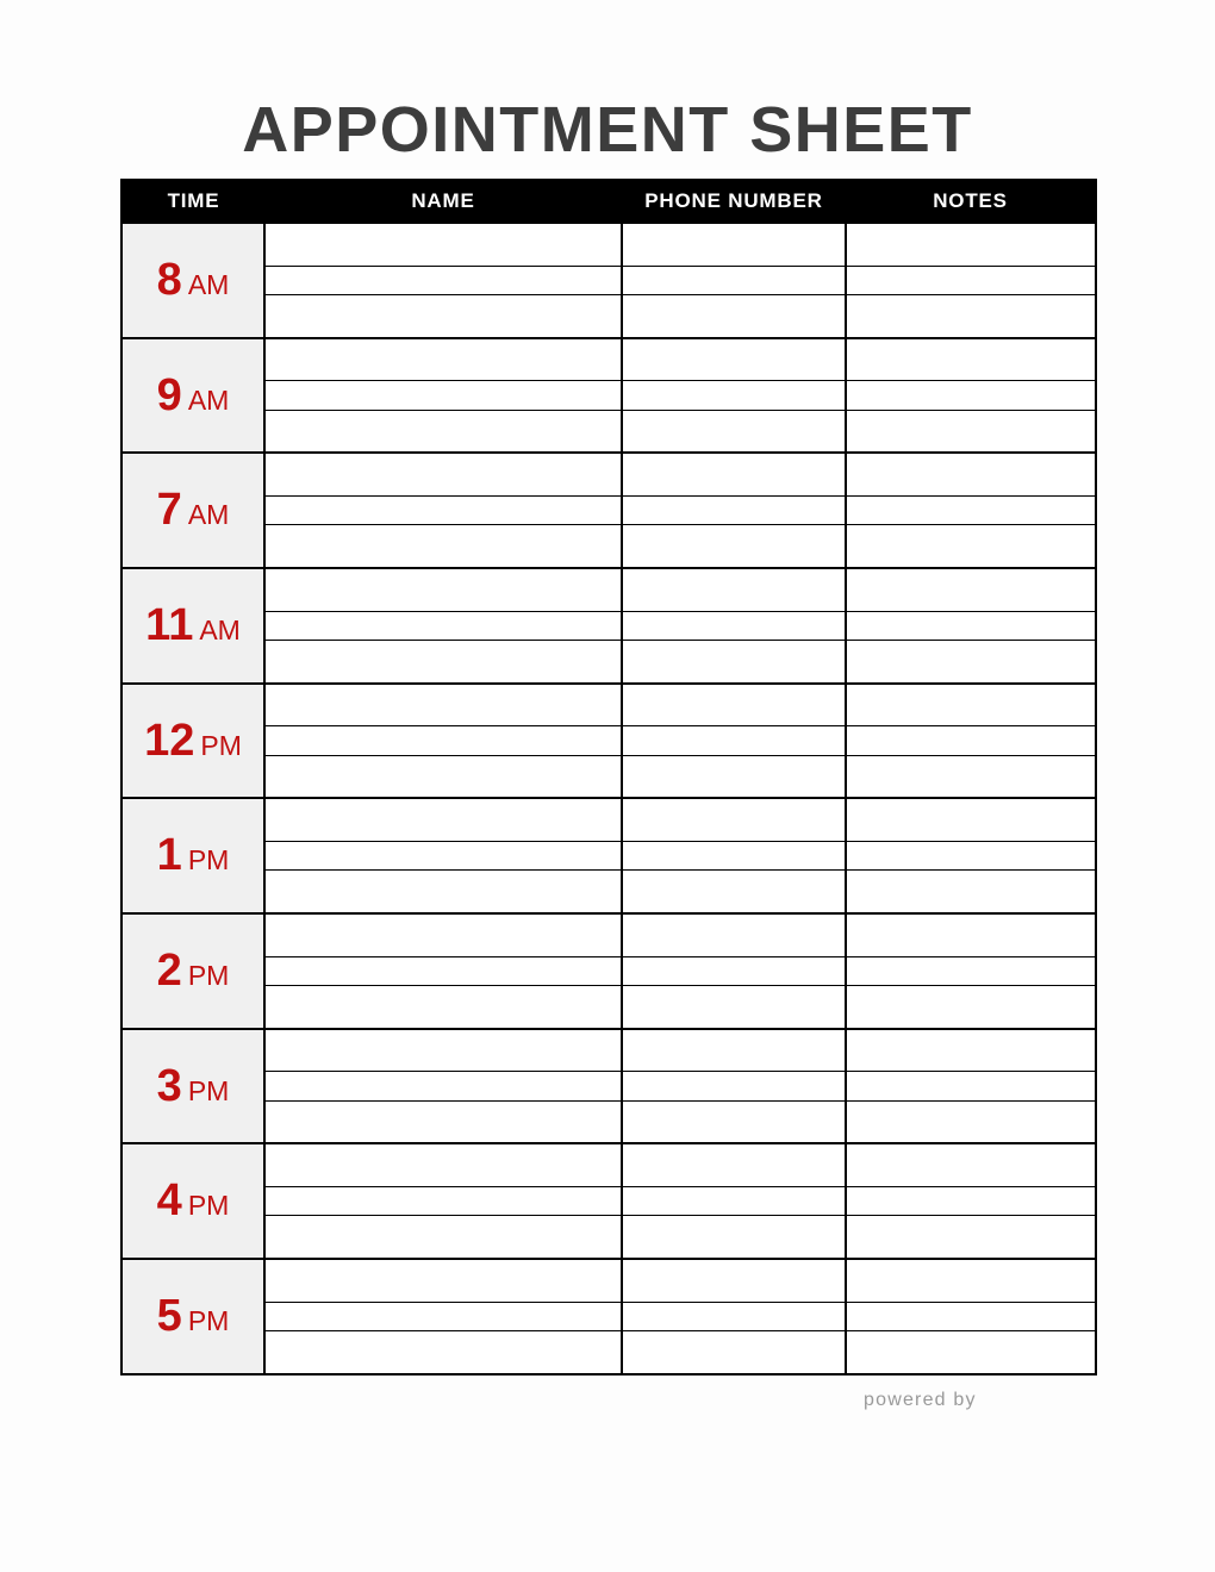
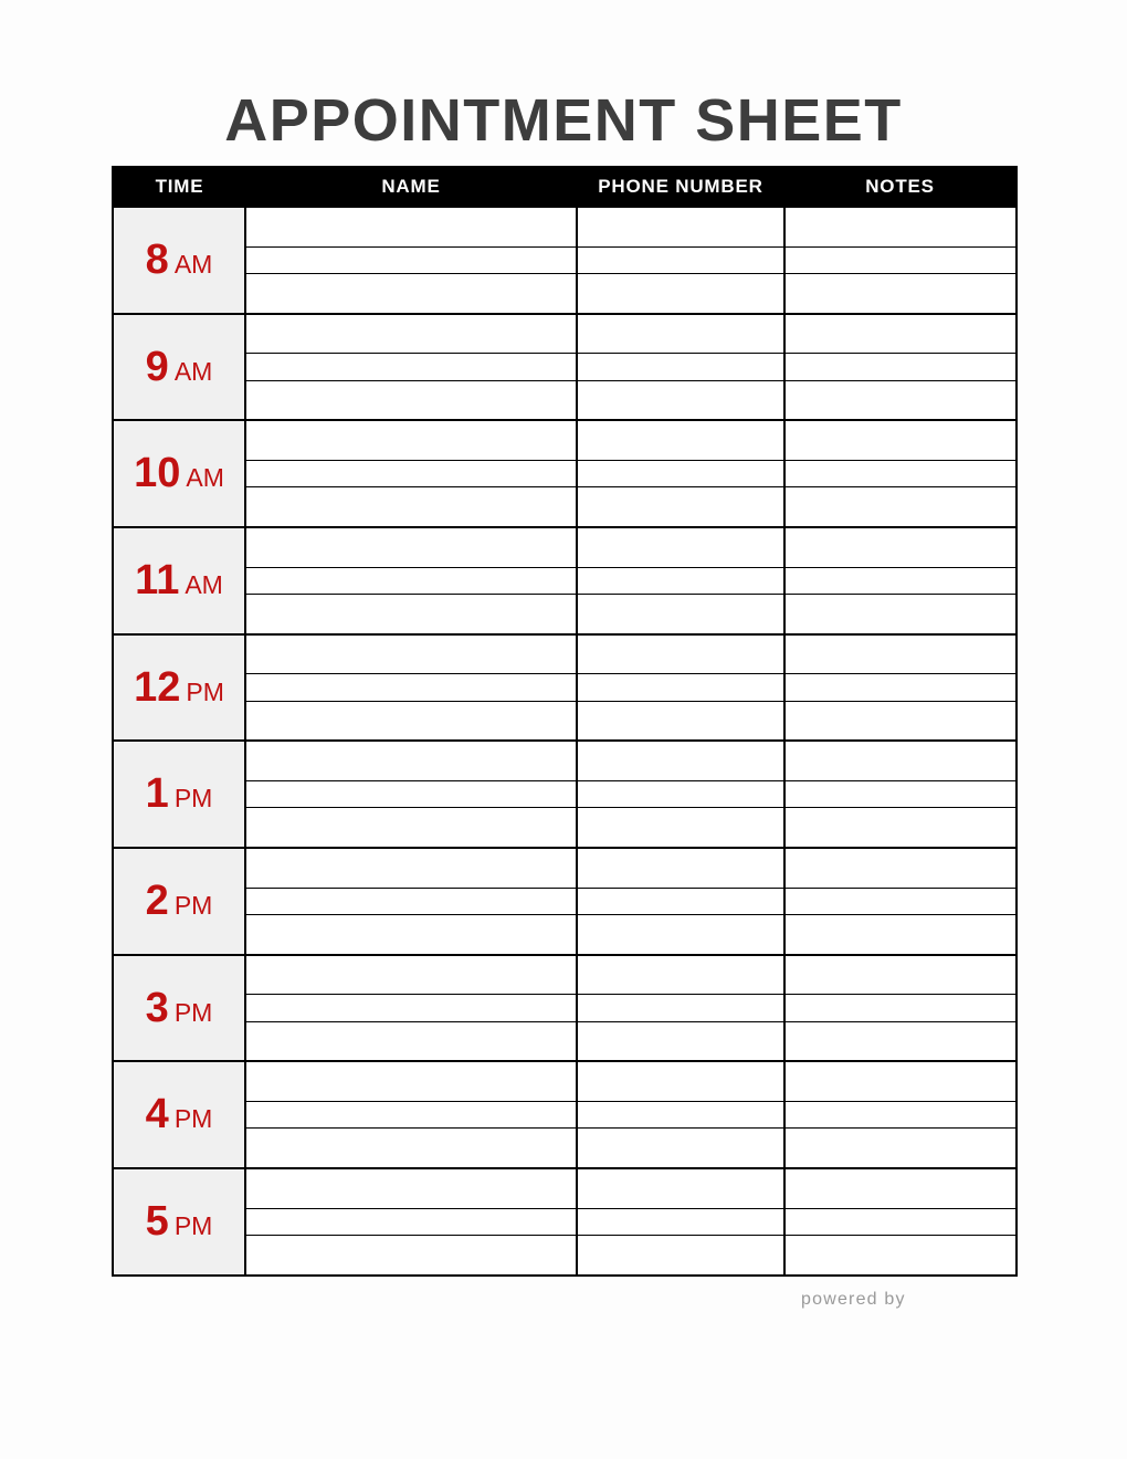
  APPOINTMENT SHEET
  TIME	NAME	PHONE NUMBER	NOTES
  8 AM
  9 AM
- 7 AM
+ 10 AM
  11 AM
  12 PM
  1 PM
  2 PM
  3 PM
  4 PM
  5 PM
  powered by
